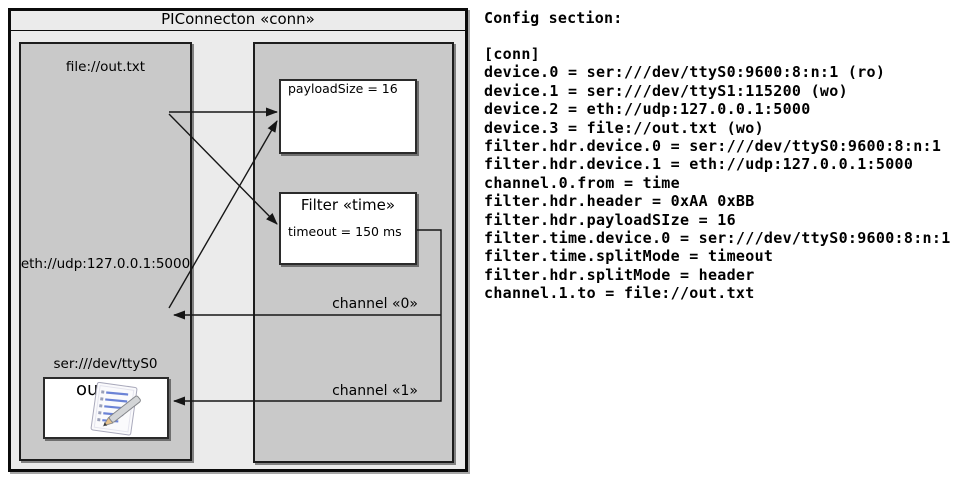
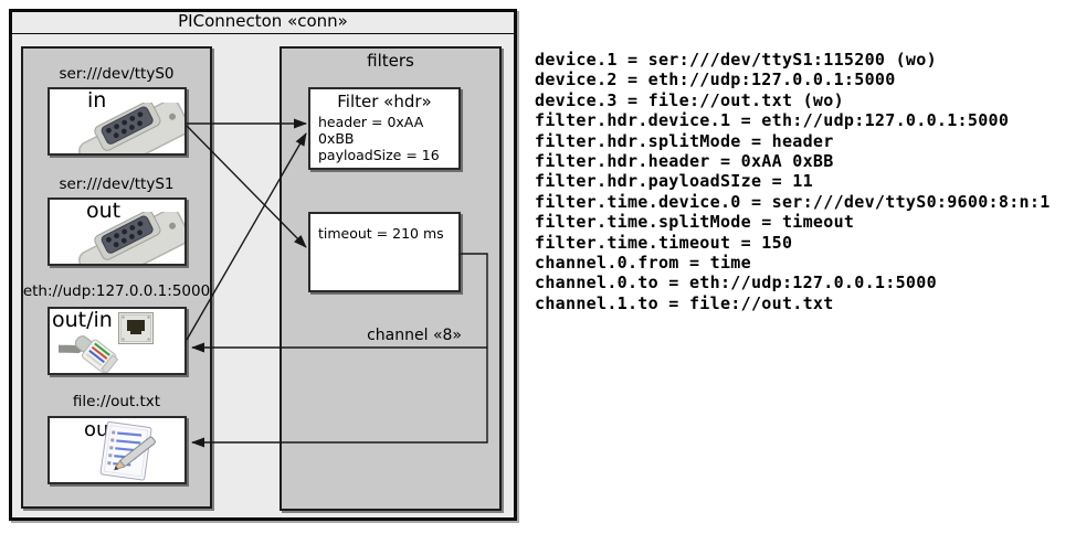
  PIConnecton «conn»
- file://out.txt
+ ser:///dev/ttyS0
+ in
+ ser:///dev/ttyS1
+ out
  eth://udp:127.0.0.1:5000
+ out/in
- ser:///dev/ttyS0
+ file://out.txt
+ filters
+ Filter «hdr»
+ header = 0xAA 0xBB
  payloadSize = 16
- Filter «time»
- timeout = 150 ms
+ timeout = 210 ms
- channel «0»
+ channel «8»
- channel «1»
- Config section:
- [conn]
- device.0 = ser:///dev/ttyS0:9600:8:n:1 (ro)
  device.1 = ser:///dev/ttyS1:115200 (wo)
  device.2 = eth://udp:127.0.0.1:5000
  device.3 = file://out.txt (wo)
- filter.hdr.device.0 = ser:///dev/ttyS0:9600:8:n:1
  filter.hdr.device.1 = eth://udp:127.0.0.1:5000
- channel.0.from = time
+ filter.hdr.splitMode = header
  filter.hdr.header = 0xAA 0xBB
- filter.hdr.payloadSIze = 16
+ filter.hdr.payloadSIze = 11
  filter.time.device.0 = ser:///dev/ttyS0:9600:8:n:1
  filter.time.splitMode = timeout
+ filter.time.timeout = 150
- filter.hdr.splitMode = header
+ channel.0.from = time
+ channel.0.to = eth://udp:127.0.0.1:5000
  channel.1.to = file://out.txt
